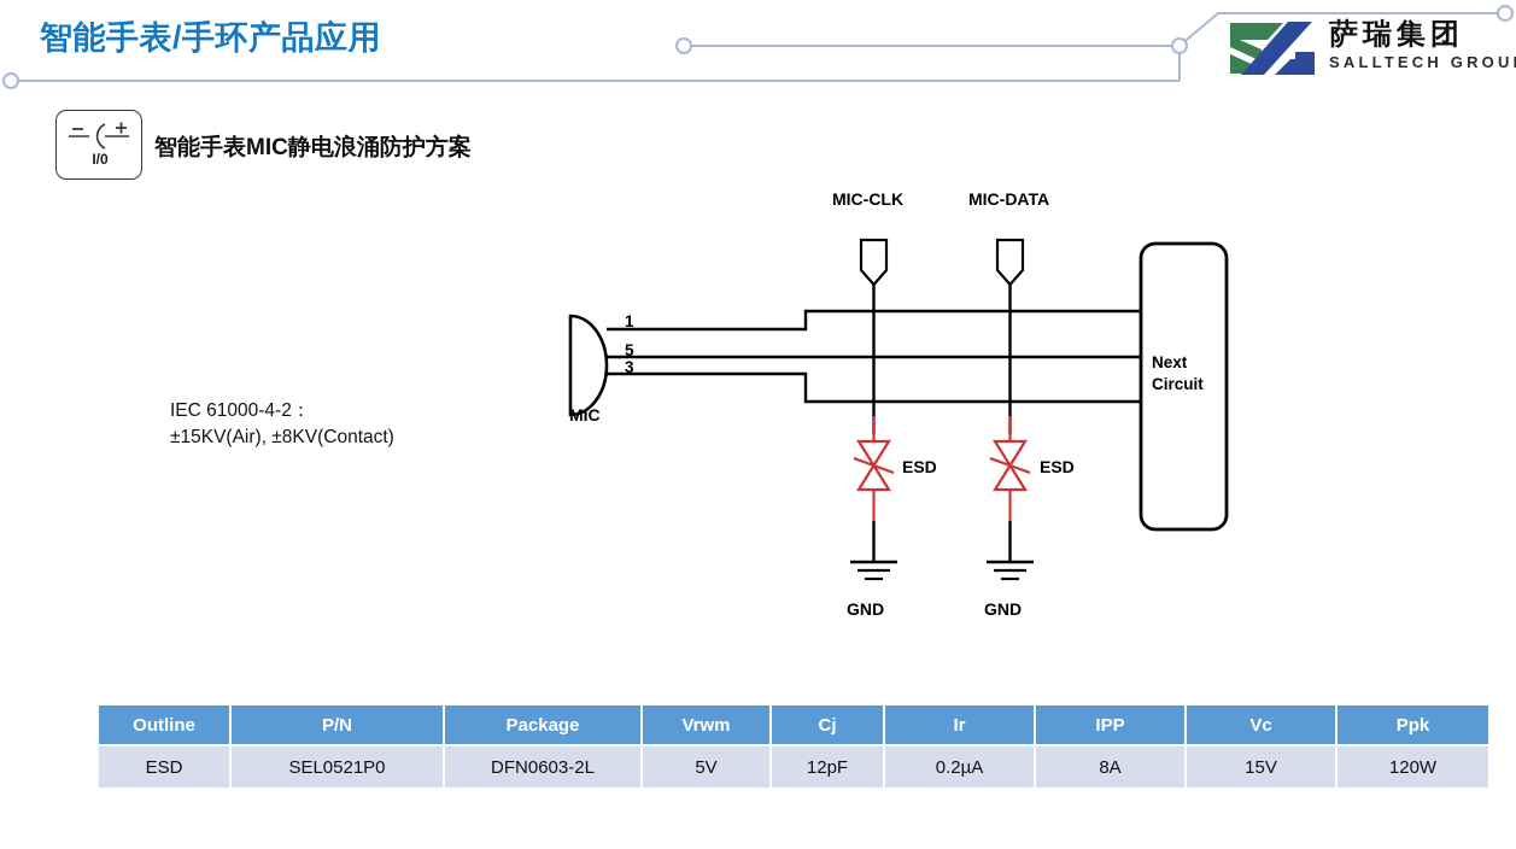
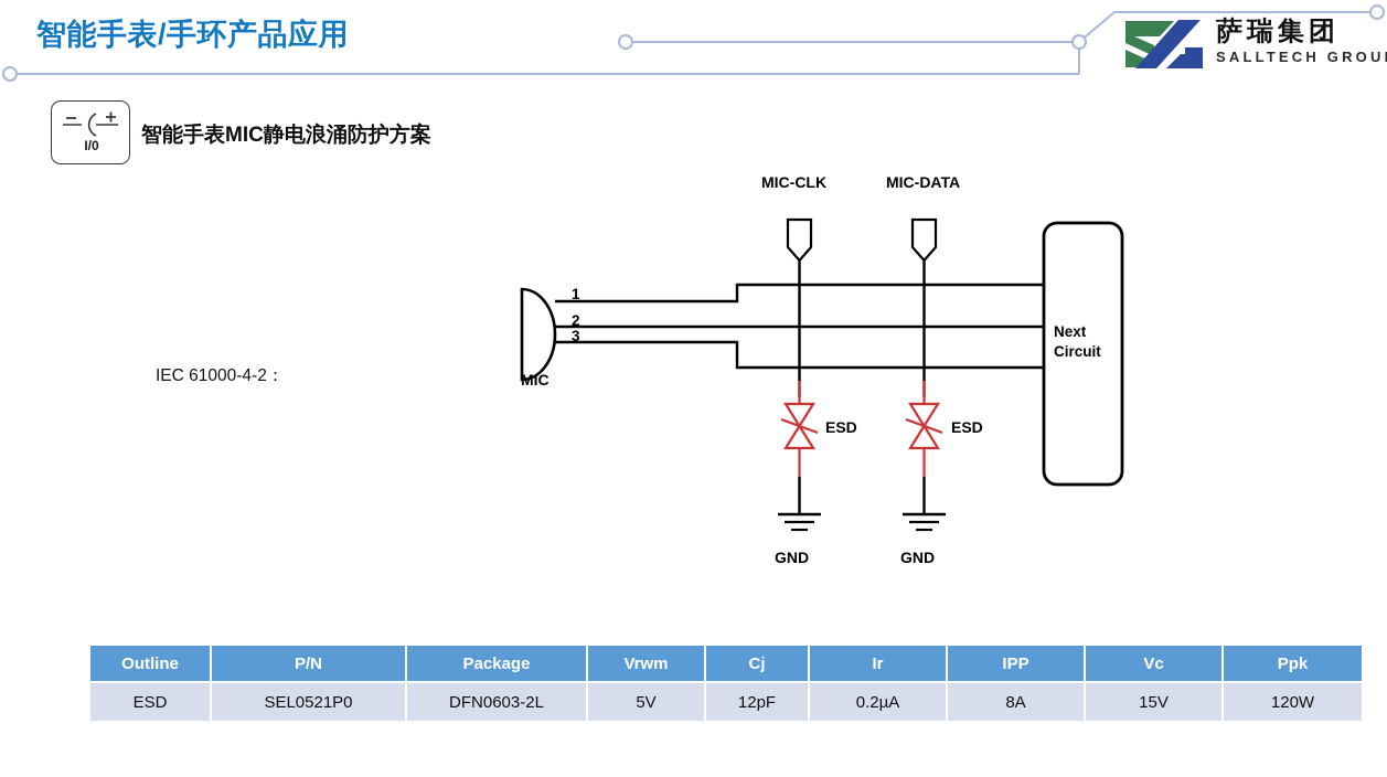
  智能手表/手环产品应用
  萨瑞集团
  SALLTECH GROU
  I/0
  智能手表MIC静电浪涌防护方案
  IEC 61000-4-2：
- ±15KV(Air), ±8KV(Contact)
  MIC-CLK
  MIC-DATA
  MIC
  ESD
  ESD
  GND
  GND
  Next
  Circuit
  1
- 5
+ 2
  3
  Outline	P/N	Package	Vrwm	Cj	Ir	IPP	Vc	Ppk
  ESD	SEL0521P0	DFN0603-2L	5V	12pF	0.2µA	8A	15V	120W
